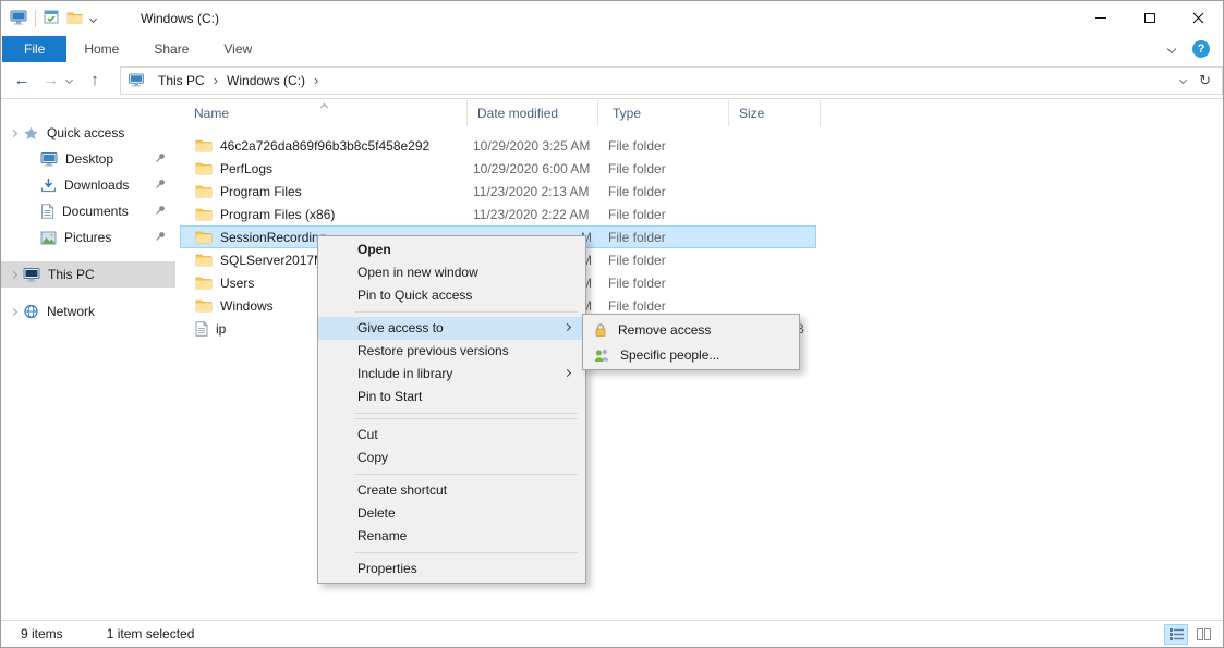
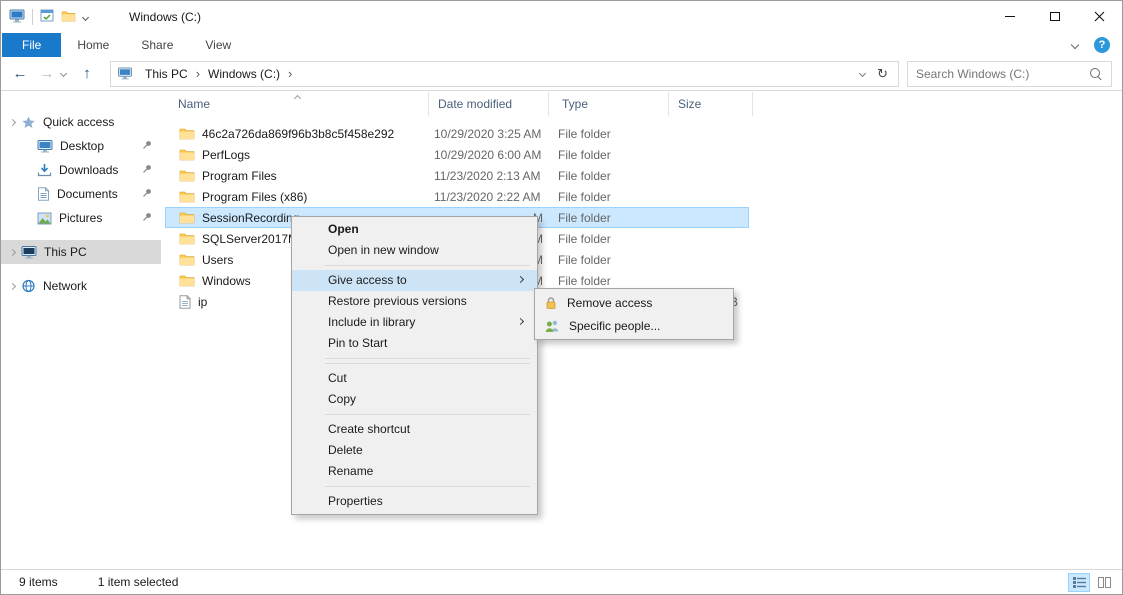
  Windows (C:)
  File
  Home
  Share
  View
  ?
  ←
  →
  ↑
  This PC
  ›
  Windows (C:)
  ›
  ↻
+ Search Windows (C:)
  Quick access
  Desktop
  Downloads
  Documents
  Pictures
  This PC
  Network
  Name
  Date modified
  Type
  Size
  46c2a726da869f96b3b8c5f458e292
  10/29/2020 3:25 AM
  File folder
  PerfLogs
  10/29/2020 6:00 AM
  File folder
  Program Files
  11/23/2020 2:13 AM
  File folder
  Program Files (x86)
  11/23/2020 2:22 AM
  File folder
  SessionRecordin
  M
  File folder
  SQLServer2017
  M
  File folder
  Users
  M
  File folder
  Windows
  M
  File folder
  ip
  Open
  Open in new window
- Pin to Quick access
  Give access to
  Restore previous versions
  Include in library
  Pin to Start
  Cut
  Copy
  Create shortcut
  Delete
  Rename
  Properties
  Remove access
  Specific people...
  9 items
  1 item selected
